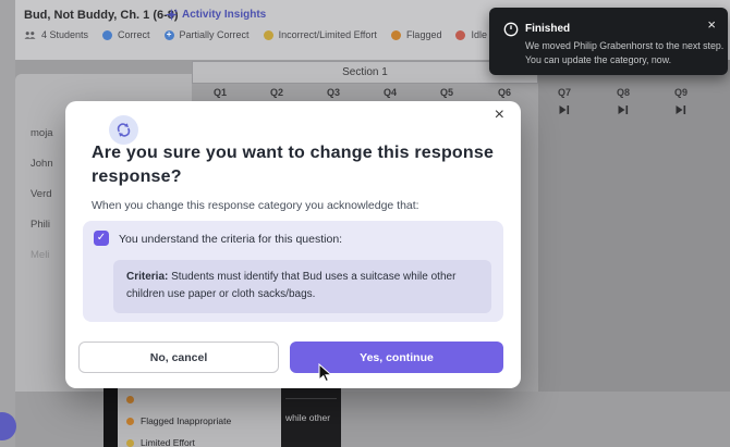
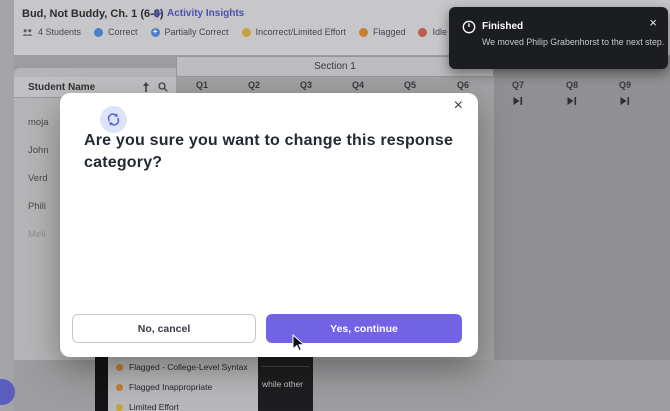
  Bud, Not Buddy, Ch. 1 (6-)
  Activity Insights
  4 Students
  Correct
  +
  Partially Correct
  Incorrect/Limited Effort
  Flagged
  Idle
  Section 1
  Q1
  Q2
  Q3
  Q4
  Q5
  Q6
  Q7
  Q8
  Q9
+ Student Name
  moja
  John
  Verd
  Phili
  Meli
+ Flagged - College-Level Syntax
  Flagged Inappropriate
  Limited Effort
  while other
  Finished
  ×
  We moved Philip Grabenhorst to the next step.
- You can update the category, now.
  ×
- Are you sure you want to change this response response?
+ Are you sure you want to change this response category?
- When you change this response category you acknowledge that:
- ✓
- You understand the criteria for this question:
- Criteria: Students must identify that Bud uses a suitcase while other children use paper or cloth sacks/bags.
  No, cancel
  Yes, continue
